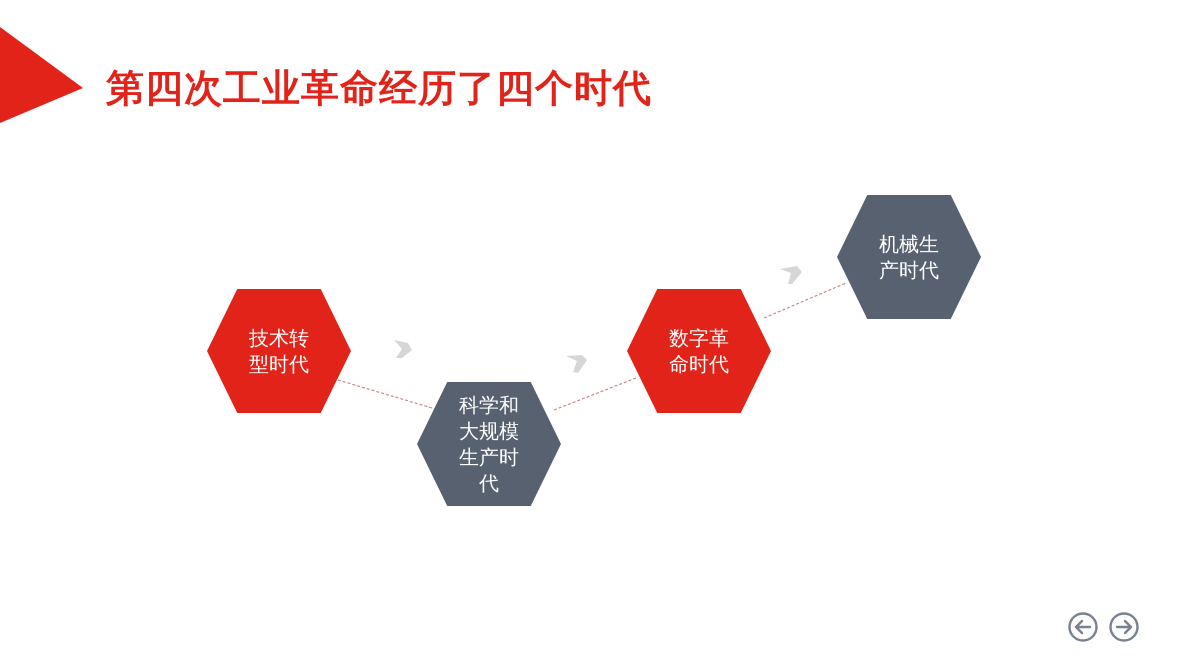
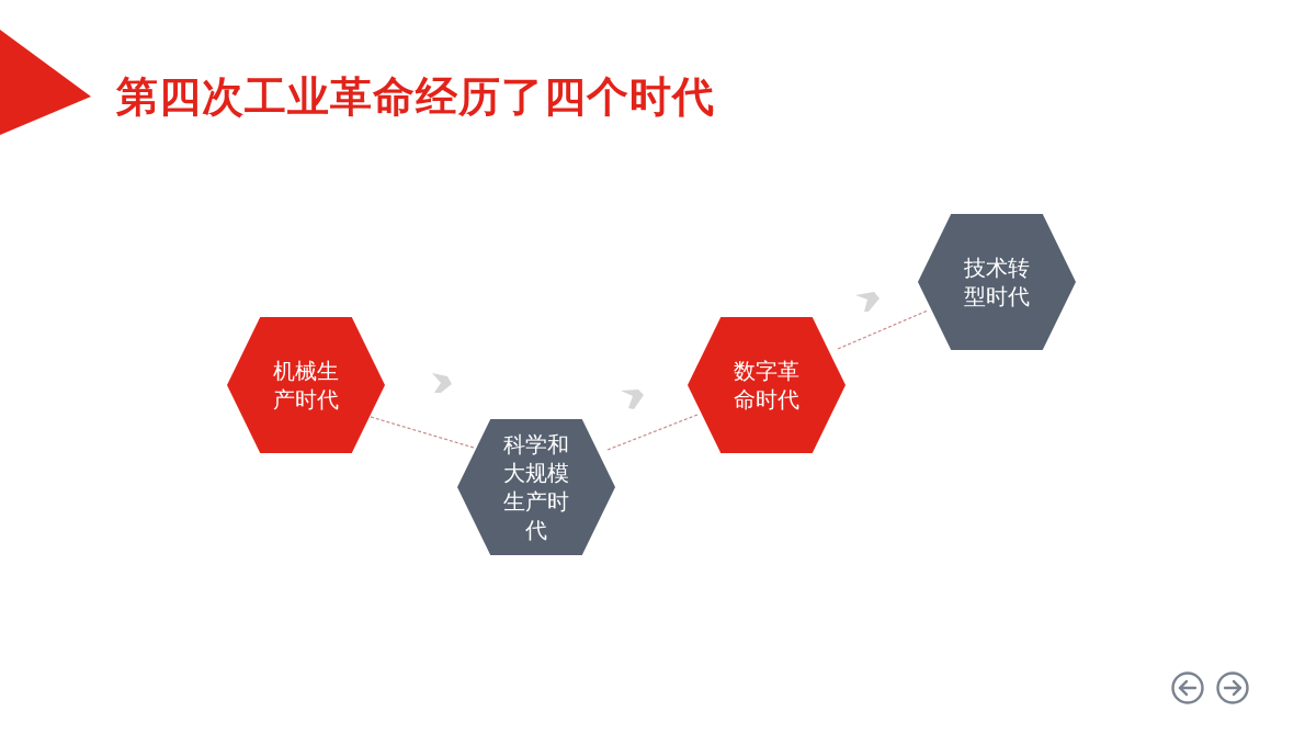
  第四次工业革命经历了四个时代
- 技术转型时代
+ 机械生产时代
  科学和大规模生产时代
  数字革命时代
- 机械生产时代
+ 技术转型时代
